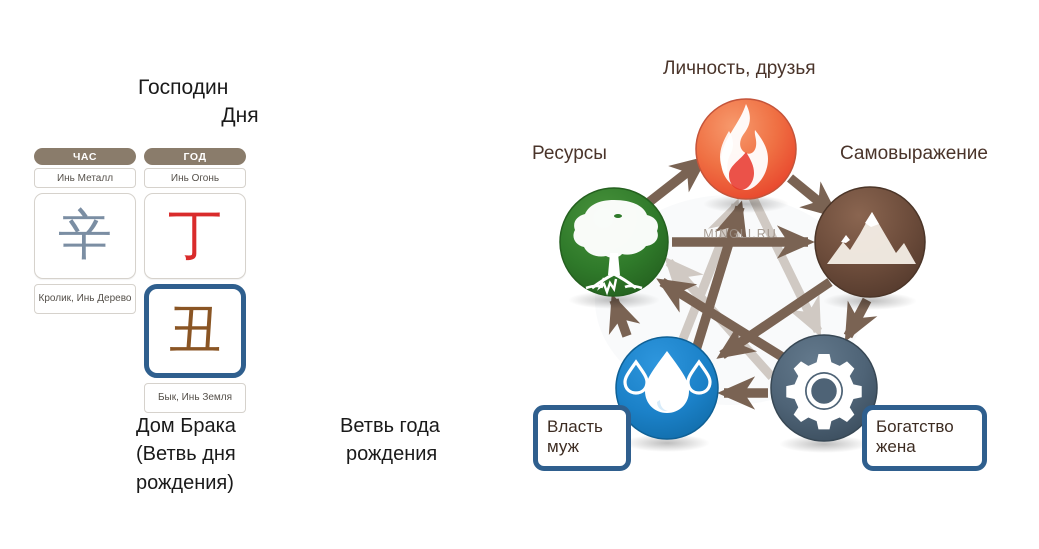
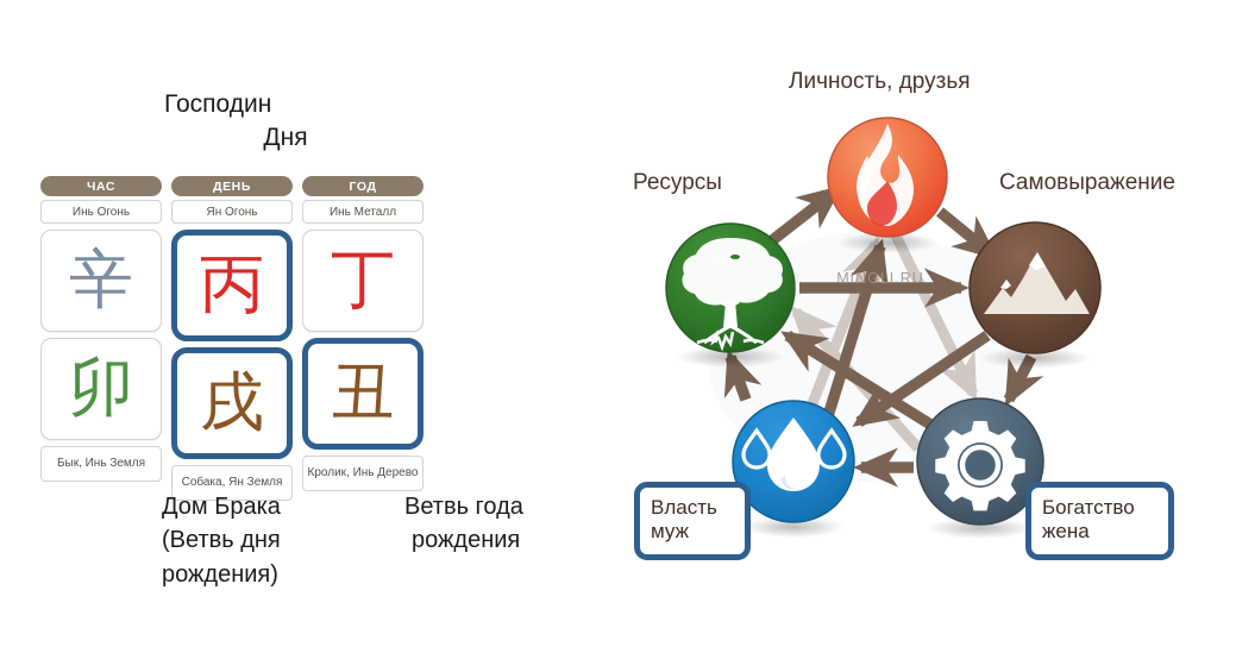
  Господин
  Дня
  ЧАС
- Инь Металл
+ Инь Огонь
  辛
+ 卯
- Кролик, Инь Дерево
+ Бык, Инь Земля
+ ДЕНЬ
+ Ян Огонь
+ 丙
+ 戌
+ Собака, Ян Земля
  ГОД
- Инь Огонь
+ Инь Металл
  丁
  丑
- Бык, Инь Земля
+ Кролик, Инь Дерево
  Дом Брака
  (Ветвь дня
  рождения)
  Ветвь года
  рождения
  MINGLI.RU
  Личность, друзья
  Ресурсы
  Самовыражение
  Власть
  муж
  Богатство
  жена
